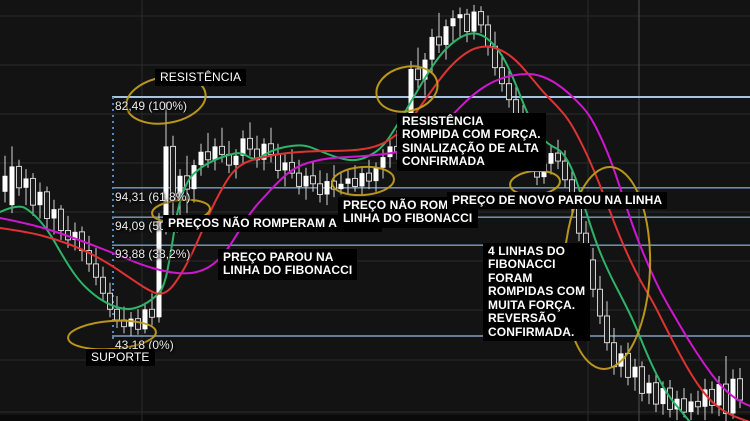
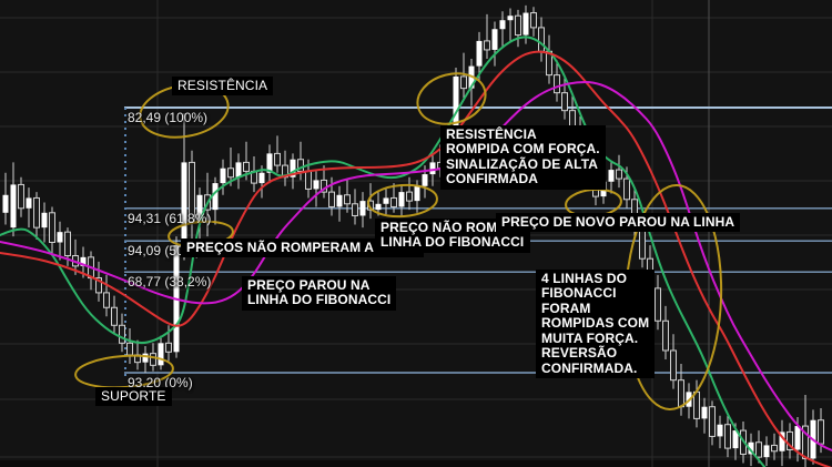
  82,49 (100%)
  94,31 (61,8%)
  94,09 (5
- 93,88 (38,2%)
+ 68,77 (38,2%)
- 43,18 (0%)
+ 93,20 (0%)
  RESISTÊNCIA
  SUPORTE
  PREÇOS NÃO ROMPERAM A
  PREÇO PAROU NA
  LINHA DO FIBONACCI
  PREÇO NÃO ROM
  LINHA DO FIBONACCI
  RESISTÊNCIA
  ROMPIDA COM FORÇA.
  SINALIZAÇÃO DE ALTA
  CONFIRMADA
  PREÇO DE NOVO PAROU NA LINHA
  4 LINHAS DO
  FIBONACCI
  FORAM
  ROMPIDAS COM
  MUITA FORÇA.
  REVERSÃO
  CONFIRMADA.
